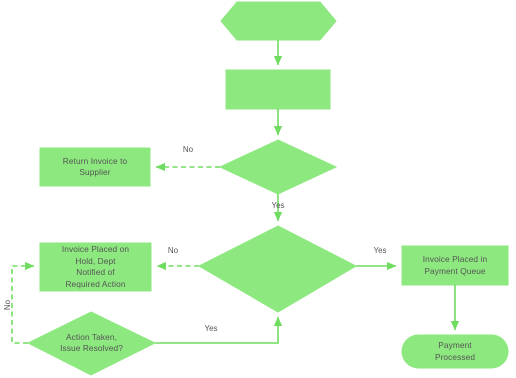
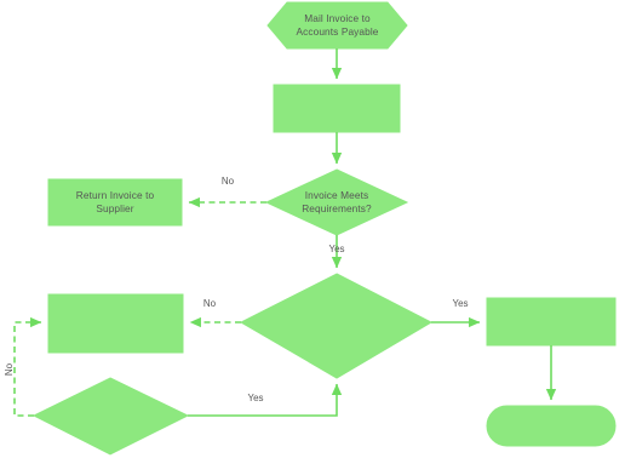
+ Mail Invoice to
+ Accounts Payable
+ Invoice Meets
+ Requirements?
  Return Invoice to
  Supplier
- Invoice Placed on
- Hold, Dept
- Notified of
- Required Action
- Invoice Placed in
- Payment Queue
- Payment
- Processed
- Action Taken,
- Issue Resolved?
  No
  Yes
  No
  Yes
  Yes
